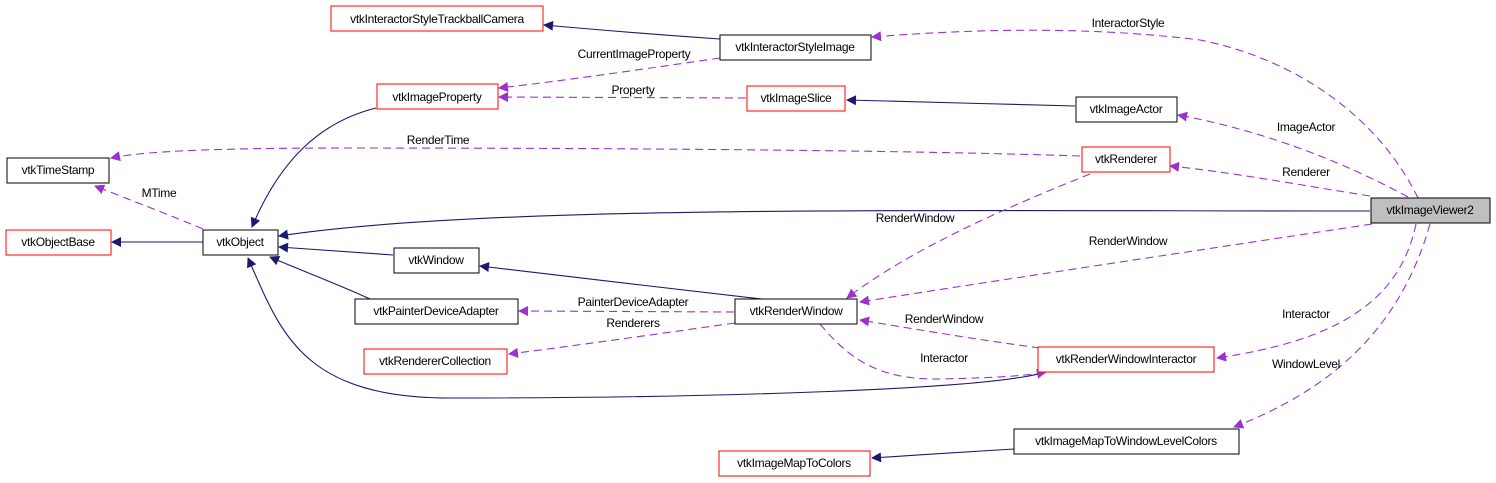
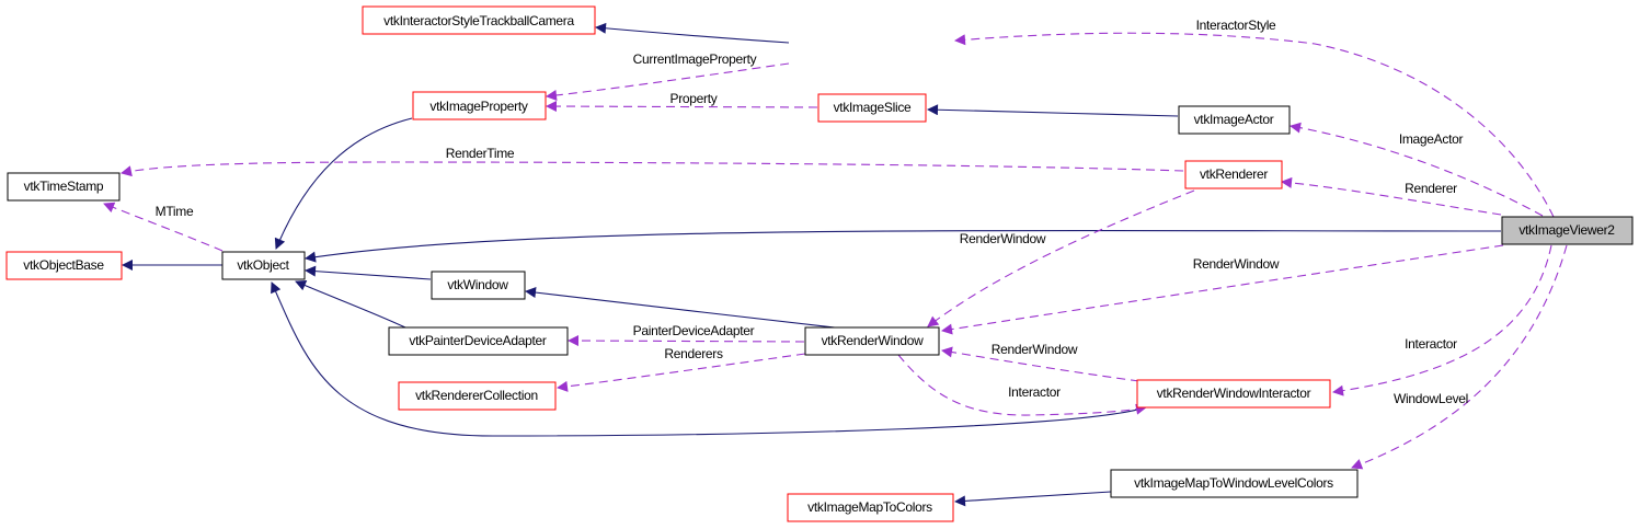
  CurrentImageProperty
  Property
  InteractorStyle
  ImageActor
  Renderer
  RenderTime
  MTime
  RenderWindow
  RenderWindow
  PainterDeviceAdapter
  Renderers
  RenderWindow
  Interactor
  Interactor
  WindowLevel
  vtkInteractorStyleTrackballCamera
- vtkInteractorStyleImage
  vtkImageProperty
  vtkImageSlice
  vtkImageActor
  vtkTimeStamp
  vtkRenderer
  vtkImageViewer2
  vtkObjectBase
  vtkObject
  vtkWindow
  vtkPainterDeviceAdapter
  vtkRenderWindow
  vtkRendererCollection
  vtkRenderWindowInteractor
  vtkImageMapToWindowLevelColors
  vtkImageMapToColors
